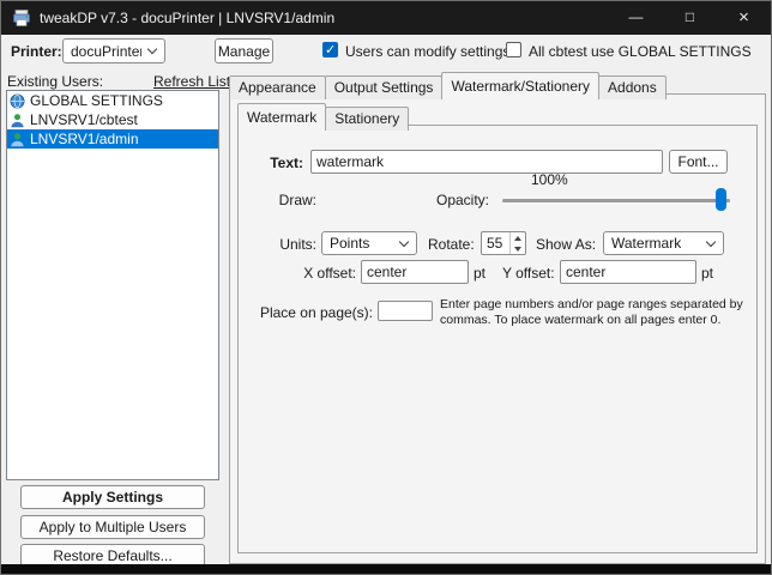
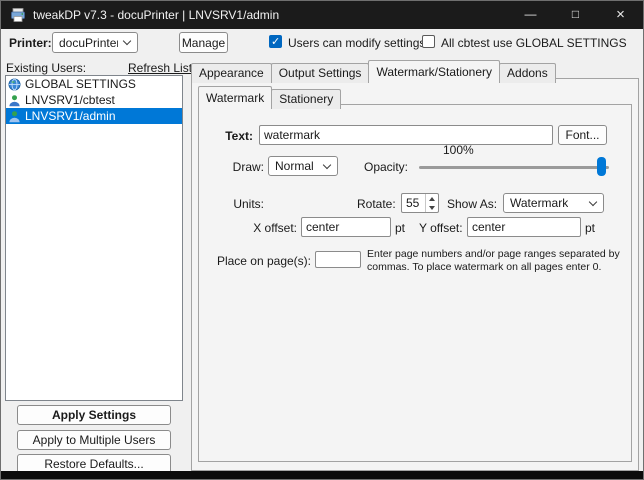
  tweakDP v7.3 - docuPrinter | LNVSRV1/admin
  —
  □
  ×
  Printer:
  docuPrinte
  Manage
  Users can modify setting
  All cbtest use GLOBAL SETTINGS
  Existing Users:
  Refresh Lis
  GLOBAL SETTINGS
  LNVSRV1/cbtest
  LNVSRV1/admin
  Apply Settings
  Apply to Multiple Users
  Restore Defaults...
  Appearance
  Output Settings
  Watermark/Stationery
  Addons
  Watermark
  Stationery
  Text:
  watermark
  Font...
  Draw:
+ Normal
  Opacity:
  100%
  Units:
- Points
  Rotate:
  55
  Show As:
  Watermark
  X offset:
  center
  pt
  Y offset:
  center
  pt
  Place on page(s):
  Enter page numbers and/or page ranges separated by commas. To place watermark on all pages enter 0.
